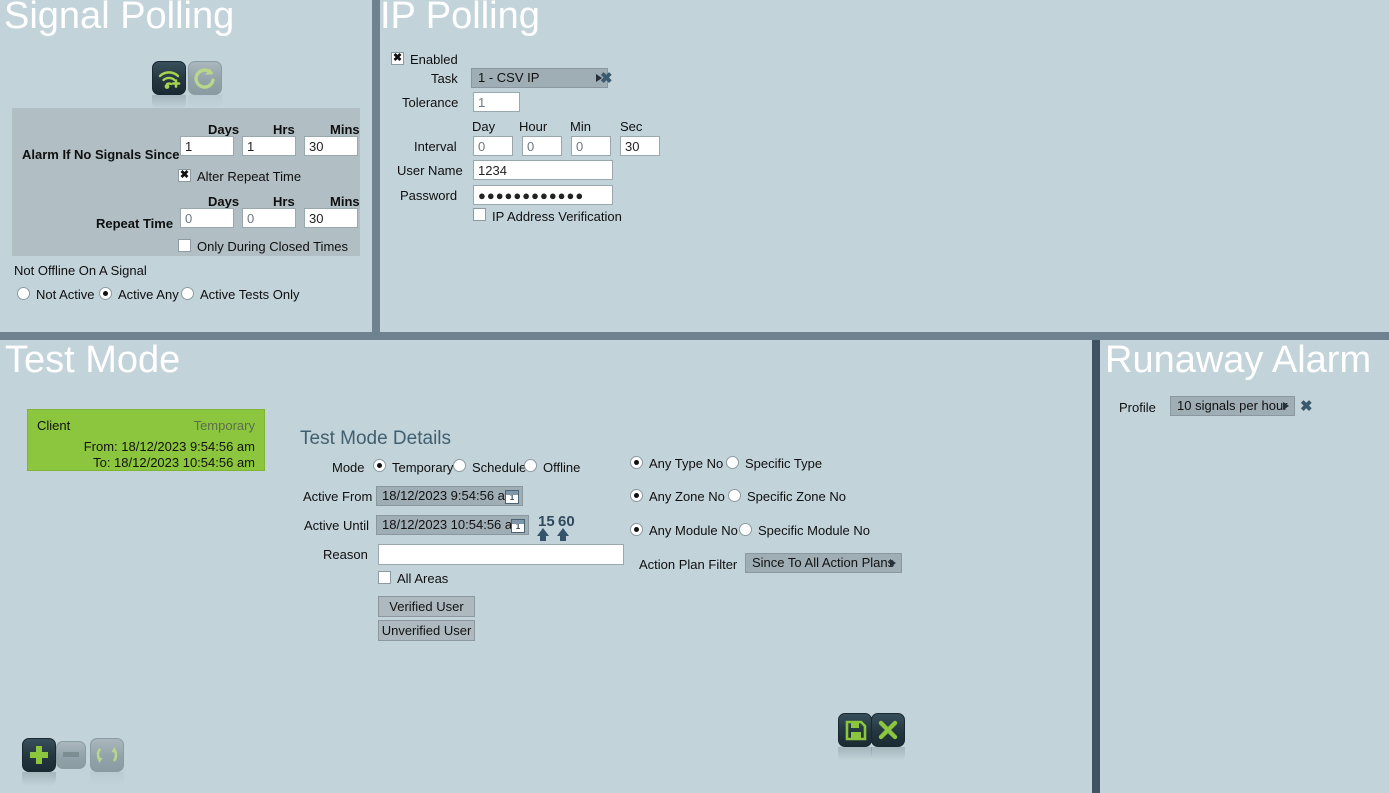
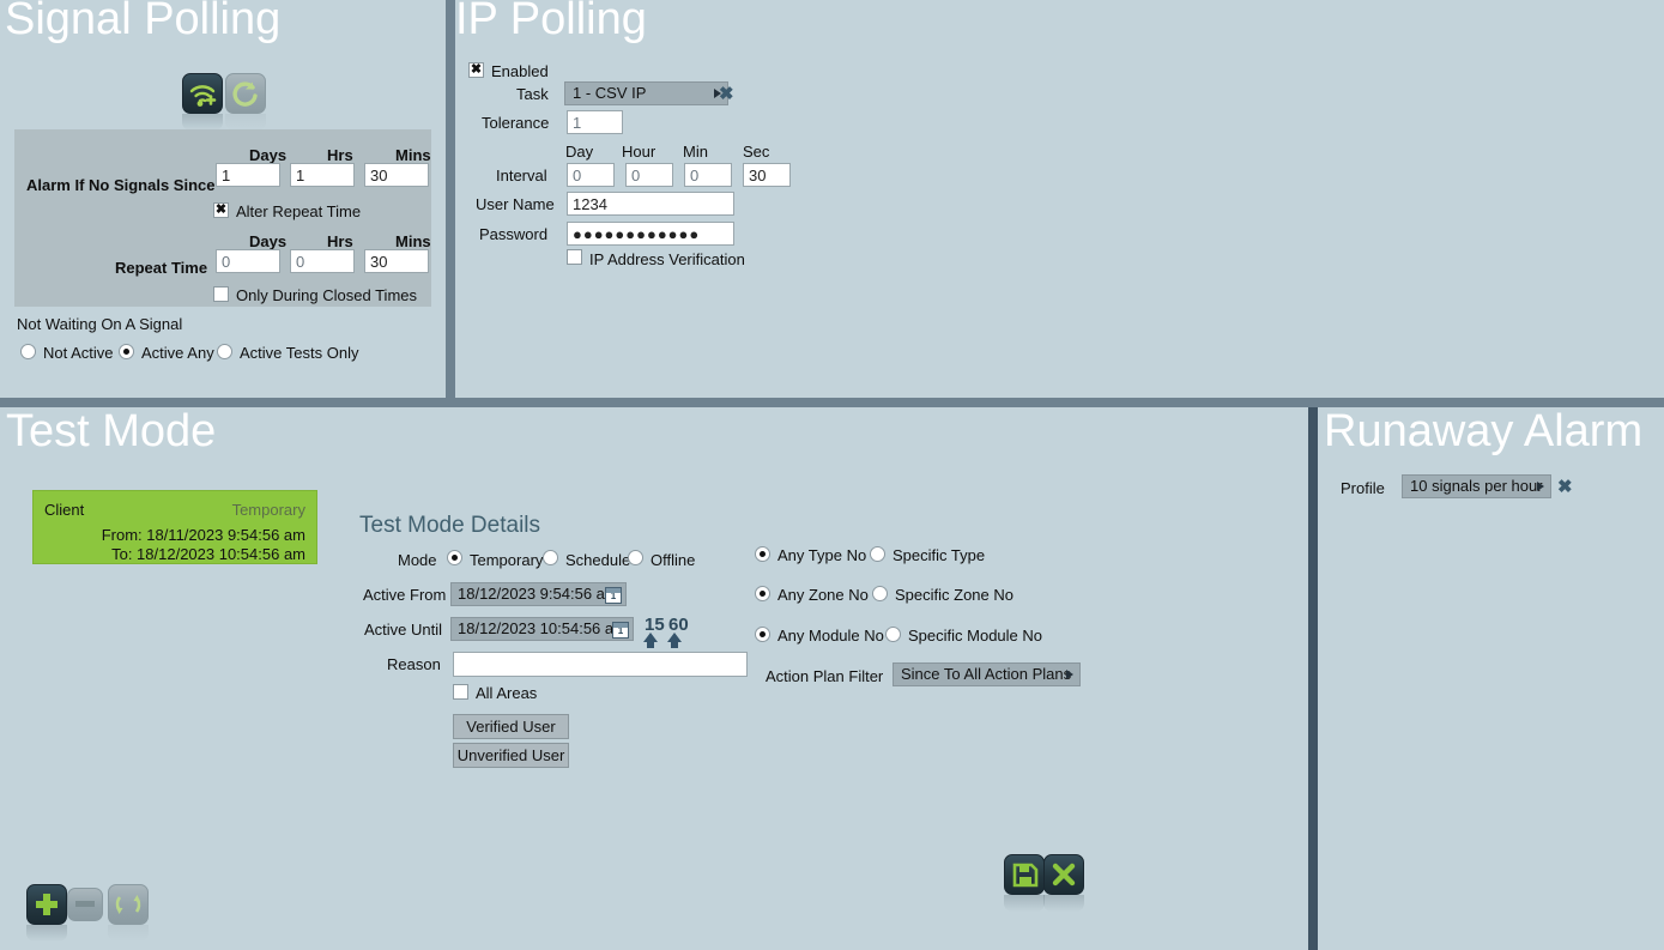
  Signal Polling
  Days
  Hrs
  Mins
  Alarm If No Signals Since
  1
  1
  30
  ✖
  Alter Repeat Time
  Days
  Hrs
  Mins
  Repeat Time
  0
  0
  30
  ✖
  Only During Closed Times
- Not Offline On A Signal
+ Not Waiting On A Signal
  Not Active
  Active Any
  Active Tests Only
  IP Polling
  ✖
  Enabled
  Task
  1 - CSV IP
  ✖
  Tolerance
  1
  Day
  Hour
  Min
  Sec
  Interval
  0
  0
  0
  30
  User Name
  1234
  Password
  ●●●●●●●●●●●●
  ✖
  IP Address Verification
  Test Mode
  Client
  Temporary
- From: 18/12/2023 9:54:56 am
+ From: 18/11/2023 9:54:56 am
  To: 18/12/2023 10:54:56 am
  Test Mode Details
  Mode
  Temporary
  Schedule
  Offline
  Active From
  18/12/2023 9:54:56 a
  1
  Active Until
  18/12/2023 10:54:56 a
  1
  15
  60
  Reason
  ✖
  All Areas
  Verified User
  Unverified User
  Any Type No
  Specific Type
  Any Zone No
  Specific Zone No
  Any Module No
  Specific Module No
  Action Plan Filter
  Since To All Action Plans
  Runaway Alarm
  Profile
  10 signals per hour
  ✖
